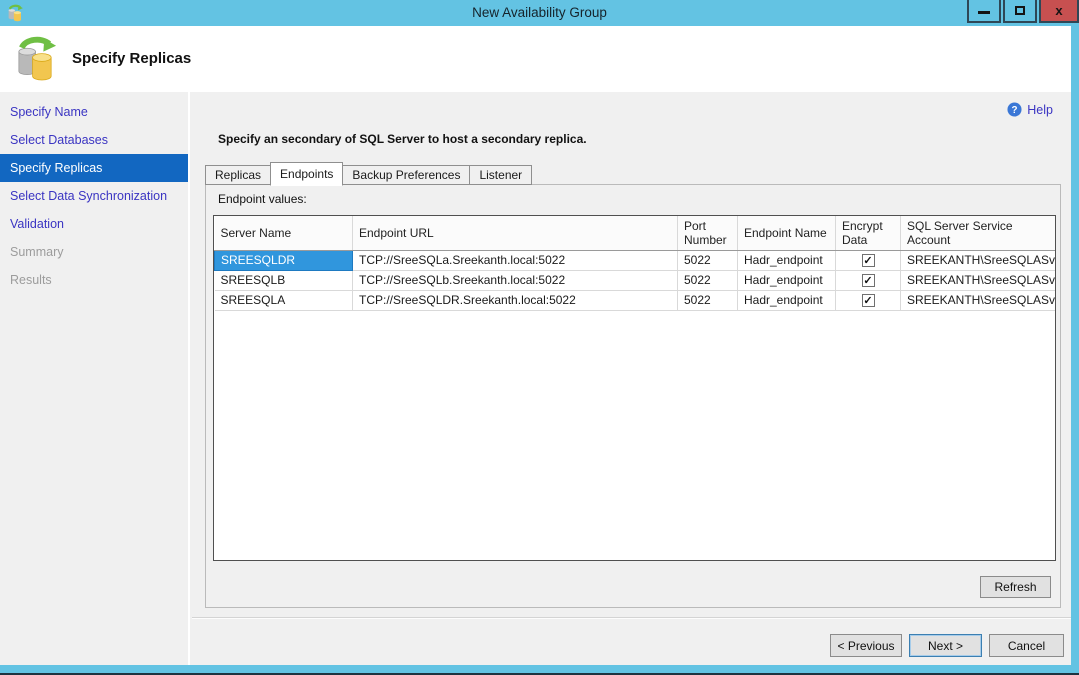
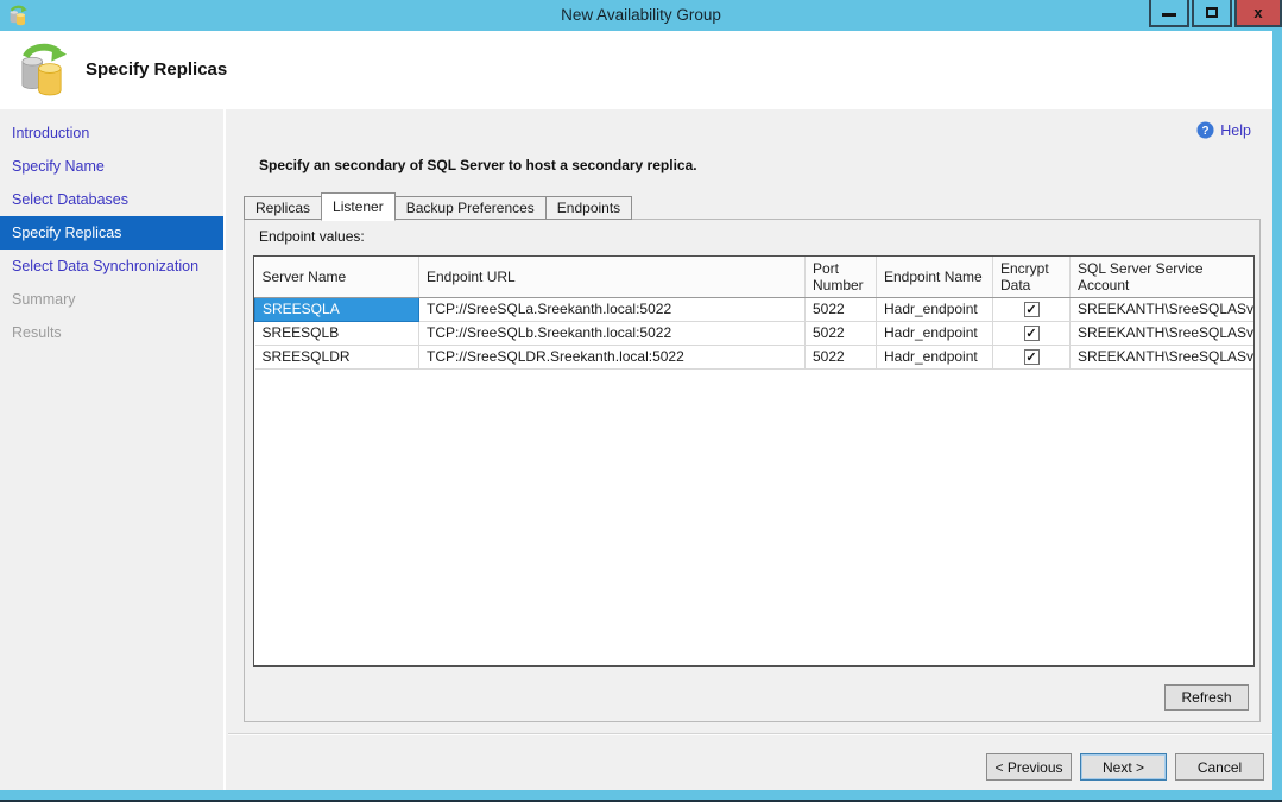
  New Availability Group
  x
  Specify Replicas
+ Introduction
  Specify Name
  Select Databases
  Specify Replicas
  Select Data Synchronization
- Validation
  Summary
  Results
  ?
  Help
  Specify an secondary of SQL Server to host a secondary replica.
  Replicas
- Endpoints
+ Listener
  Backup Preferences
- Listener
+ Endpoints
  Endpoint values:
  Server Name	Endpoint URL	Port Number	Endpoint Name	Encrypt Data	SQL Server Service Account
- SREESQLDR	TCP://SreeSQLa.Sreekanth.local:5022	5022	Hadr_endpoint	✓	SREEKANTH\SreeSQLASv
+ SREESQLA	TCP://SreeSQLa.Sreekanth.local:5022	5022	Hadr_endpoint	✓	SREEKANTH\SreeSQLASv
  SREESQLB	TCP://SreeSQLb.Sreekanth.local:5022	5022	Hadr_endpoint	✓	SREEKANTH\SreeSQLASv
- SREESQLA	TCP://SreeSQLDR.Sreekanth.local:5022	5022	Hadr_endpoint	✓	SREEKANTH\SreeSQLASv
+ SREESQLDR	TCP://SreeSQLDR.Sreekanth.local:5022	5022	Hadr_endpoint	✓	SREEKANTH\SreeSQLASv
  Refresh
  < Previous
  Next >
  Cancel
